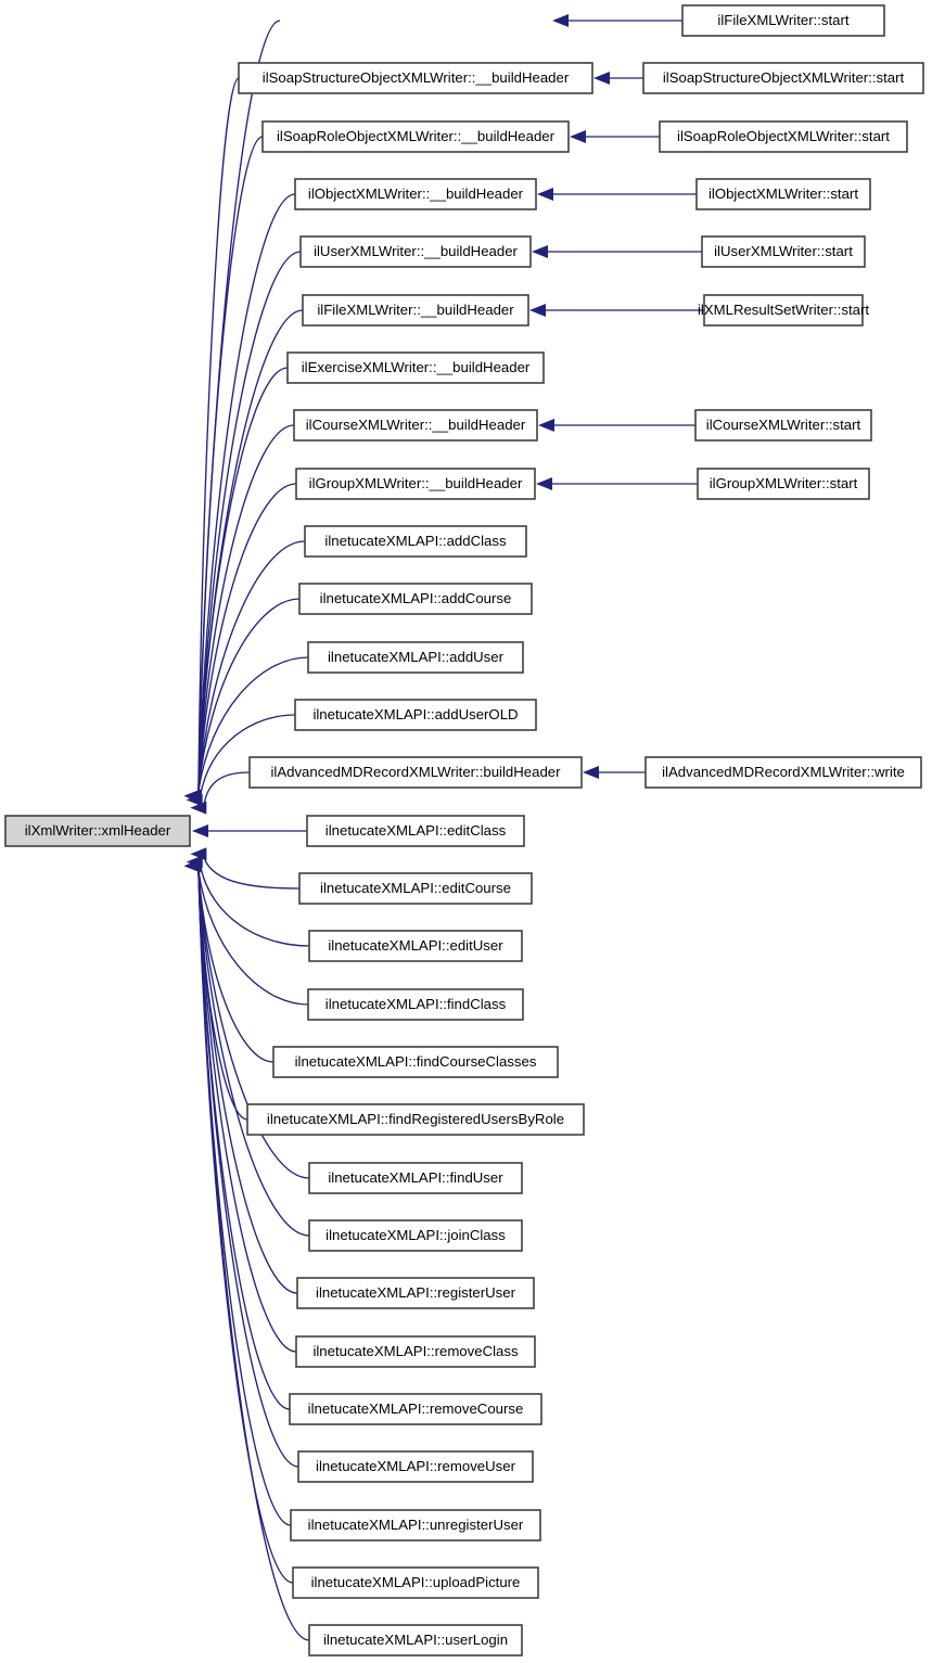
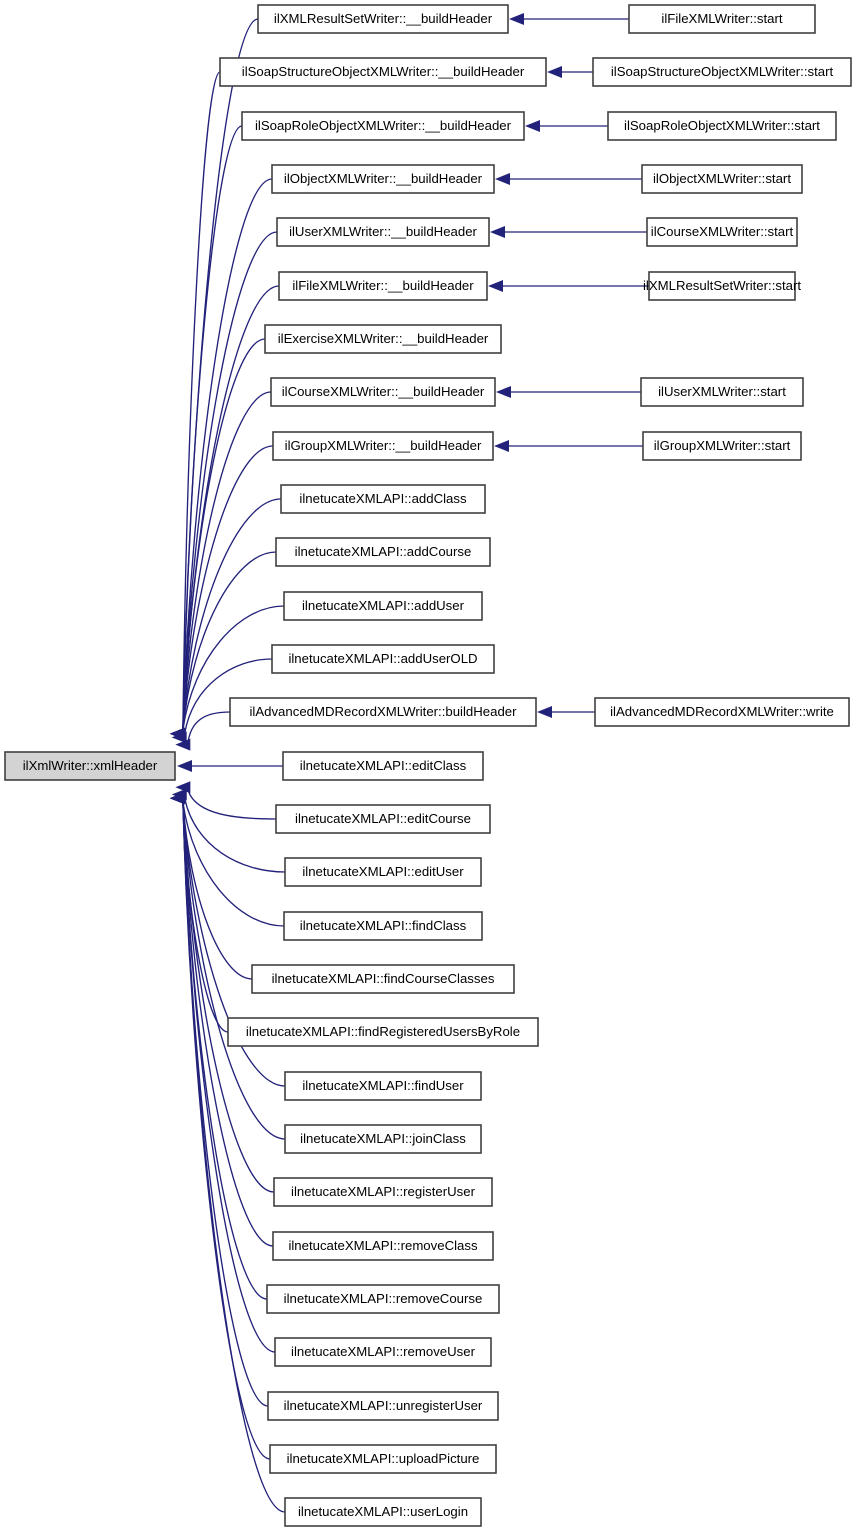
  ilXmlWriter::xmlHeader
+ ilXMLResultSetWriter::__buildHeader
  ilSoapStructureObjectXMLWriter::__buildHeader
  ilSoapRoleObjectXMLWriter::__buildHeader
  ilObjectXMLWriter::__buildHeader
  ilUserXMLWriter::__buildHeader
  ilFileXMLWriter::__buildHeader
  ilExerciseXMLWriter::__buildHeader
  ilCourseXMLWriter::__buildHeader
  ilGroupXMLWriter::__buildHeader
  ilnetucateXMLAPI::addClass
  ilnetucateXMLAPI::addCourse
  ilnetucateXMLAPI::addUser
  ilnetucateXMLAPI::addUserOLD
  ilAdvancedMDRecordXMLWriter::buildHeader
  ilnetucateXMLAPI::editClass
  ilnetucateXMLAPI::editCourse
  ilnetucateXMLAPI::editUser
  ilnetucateXMLAPI::findClass
  ilnetucateXMLAPI::findCourseClasses
  ilnetucateXMLAPI::findRegisteredUsersByRole
  ilnetucateXMLAPI::findUser
  ilnetucateXMLAPI::joinClass
  ilnetucateXMLAPI::registerUser
  ilnetucateXMLAPI::removeClass
  ilnetucateXMLAPI::removeCourse
  ilnetucateXMLAPI::removeUser
  ilnetucateXMLAPI::unregisterUser
  ilnetucateXMLAPI::uploadPicture
  ilnetucateXMLAPI::userLogin
  ilFileXMLWriter::start
  ilSoapStructureObjectXMLWriter::start
  ilSoapRoleObjectXMLWriter::start
  ilObjectXMLWriter::start
- ilUserXMLWriter::start
+ ilCourseXMLWriter::start
  ilXMLResultSetWriter::start
- ilCourseXMLWriter::start
+ ilUserXMLWriter::start
  ilGroupXMLWriter::start
  ilAdvancedMDRecordXMLWriter::write
